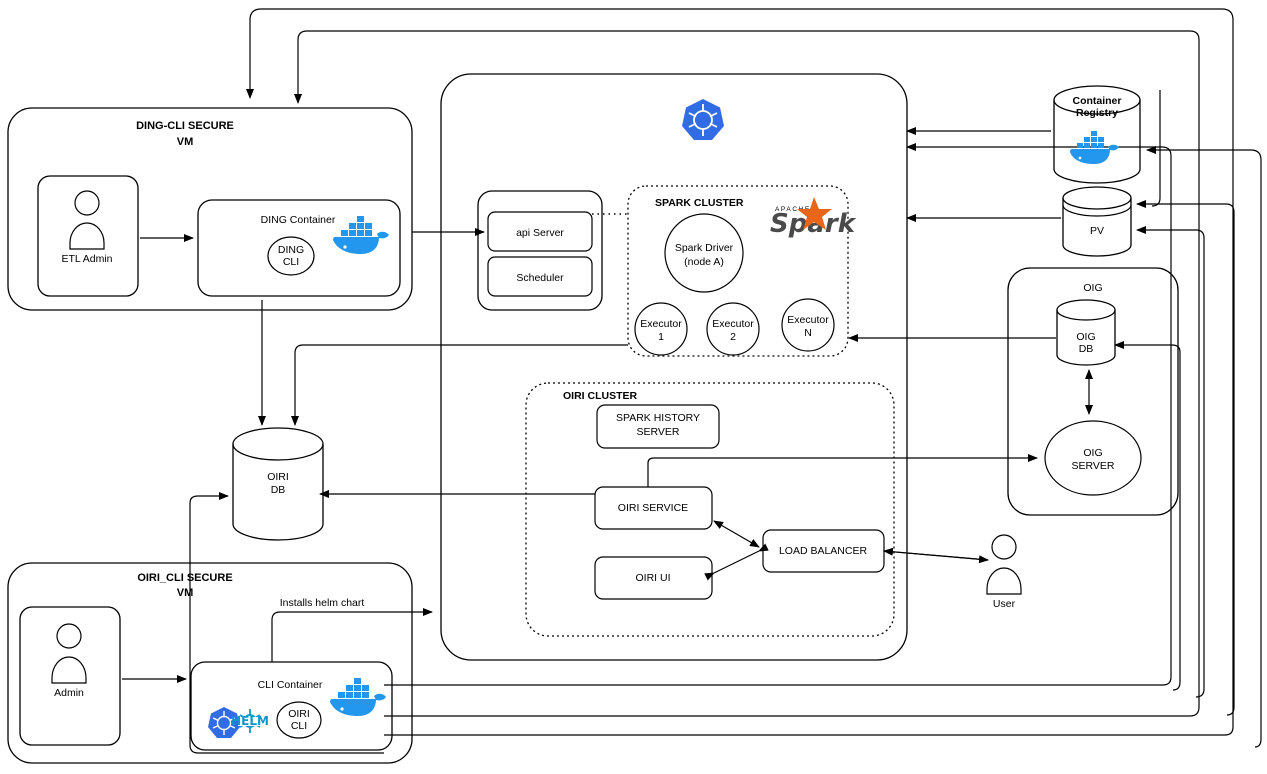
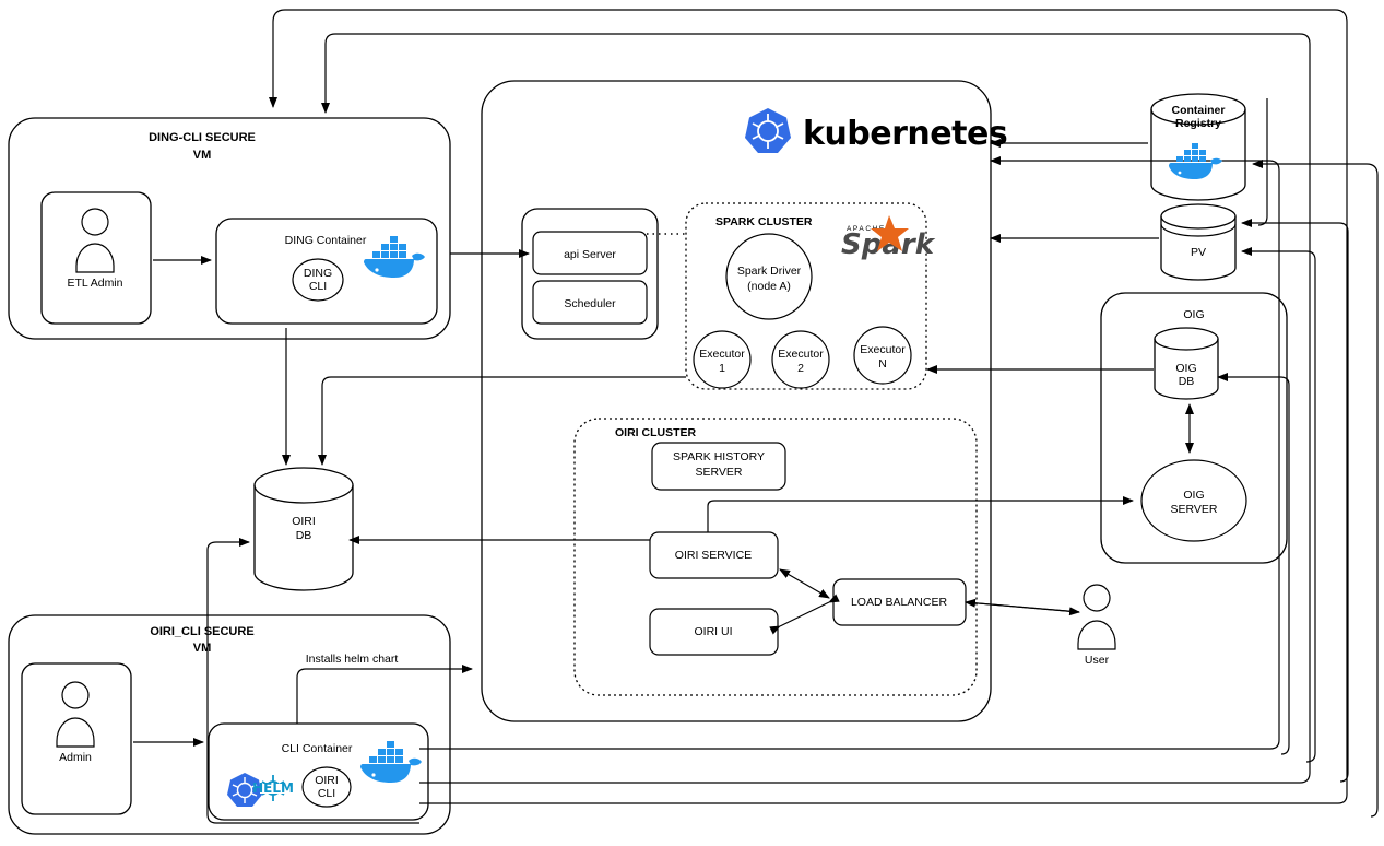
  DING-CLI SECURE
  VM
  ETL Admin
  DING Container
  DING
  CLI
  OIRI_CLI SECURE
  VM
  Admin
  CLI Container
  OIRI
  CLI
  HELM
  Installs helm chart
  OIRI
  DB
+ kubernetes
  api Server
  Scheduler
  SPARK CLUSTER
  Spark
  Spark Driver
  (node A)
  Executor
  1
  Executor
  2
  Executor
  N
  OIRI CLUSTER
  SPARK HISTORY
  SERVER
  OIRI SERVICE
  OIRI UI
  LOAD BALANCER
  Container
  Registry
  PV
  OIG
  OIG
  DB
  OIG
  SERVER
  User
